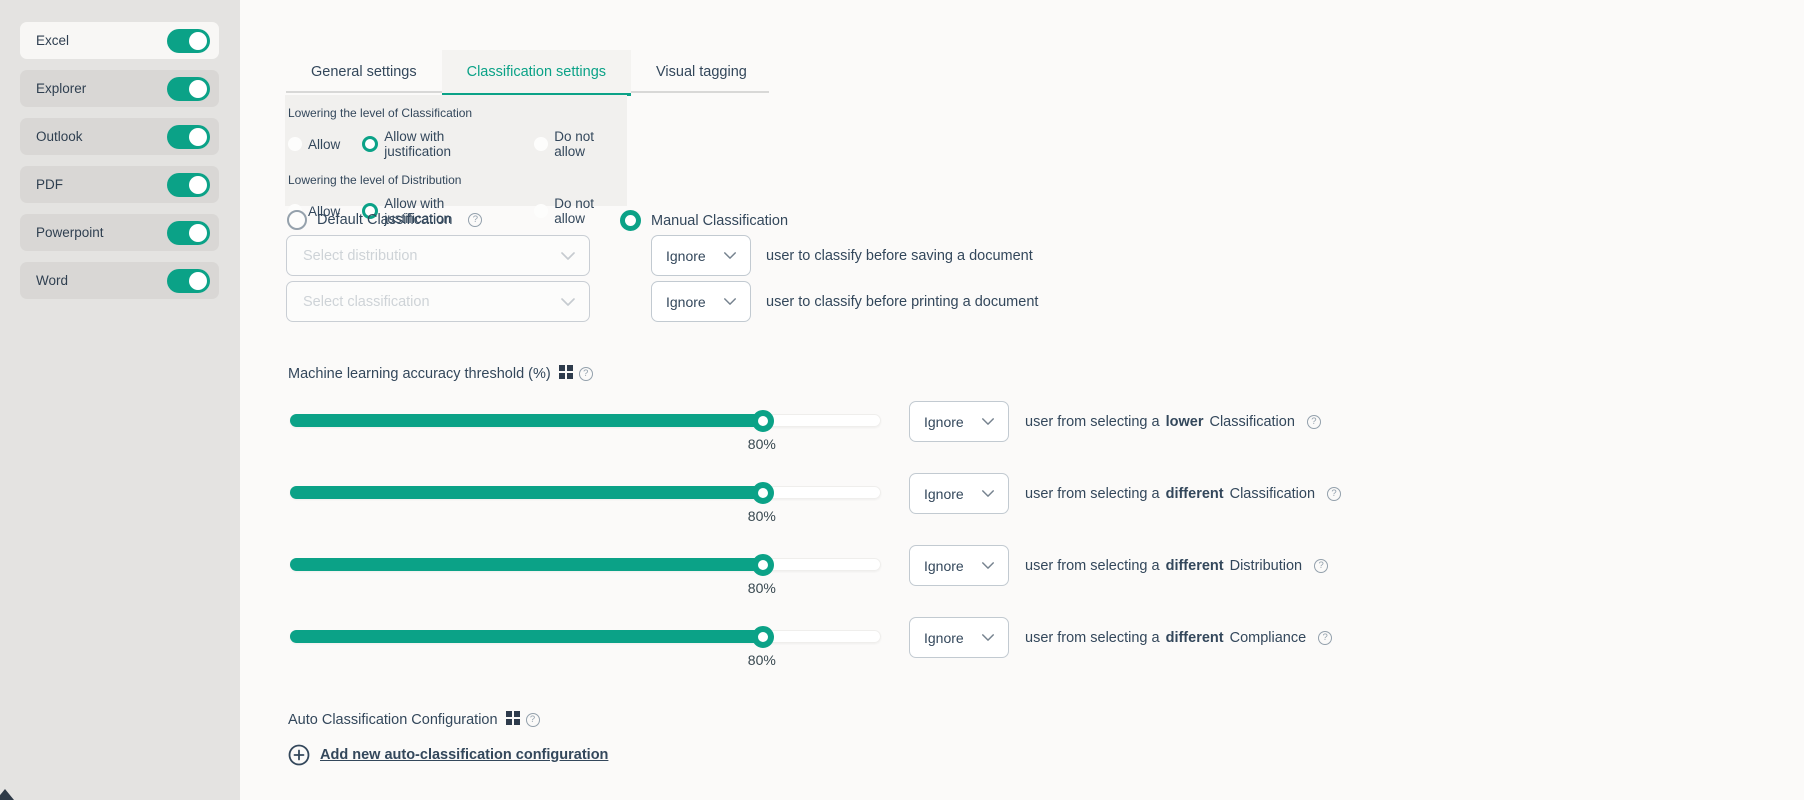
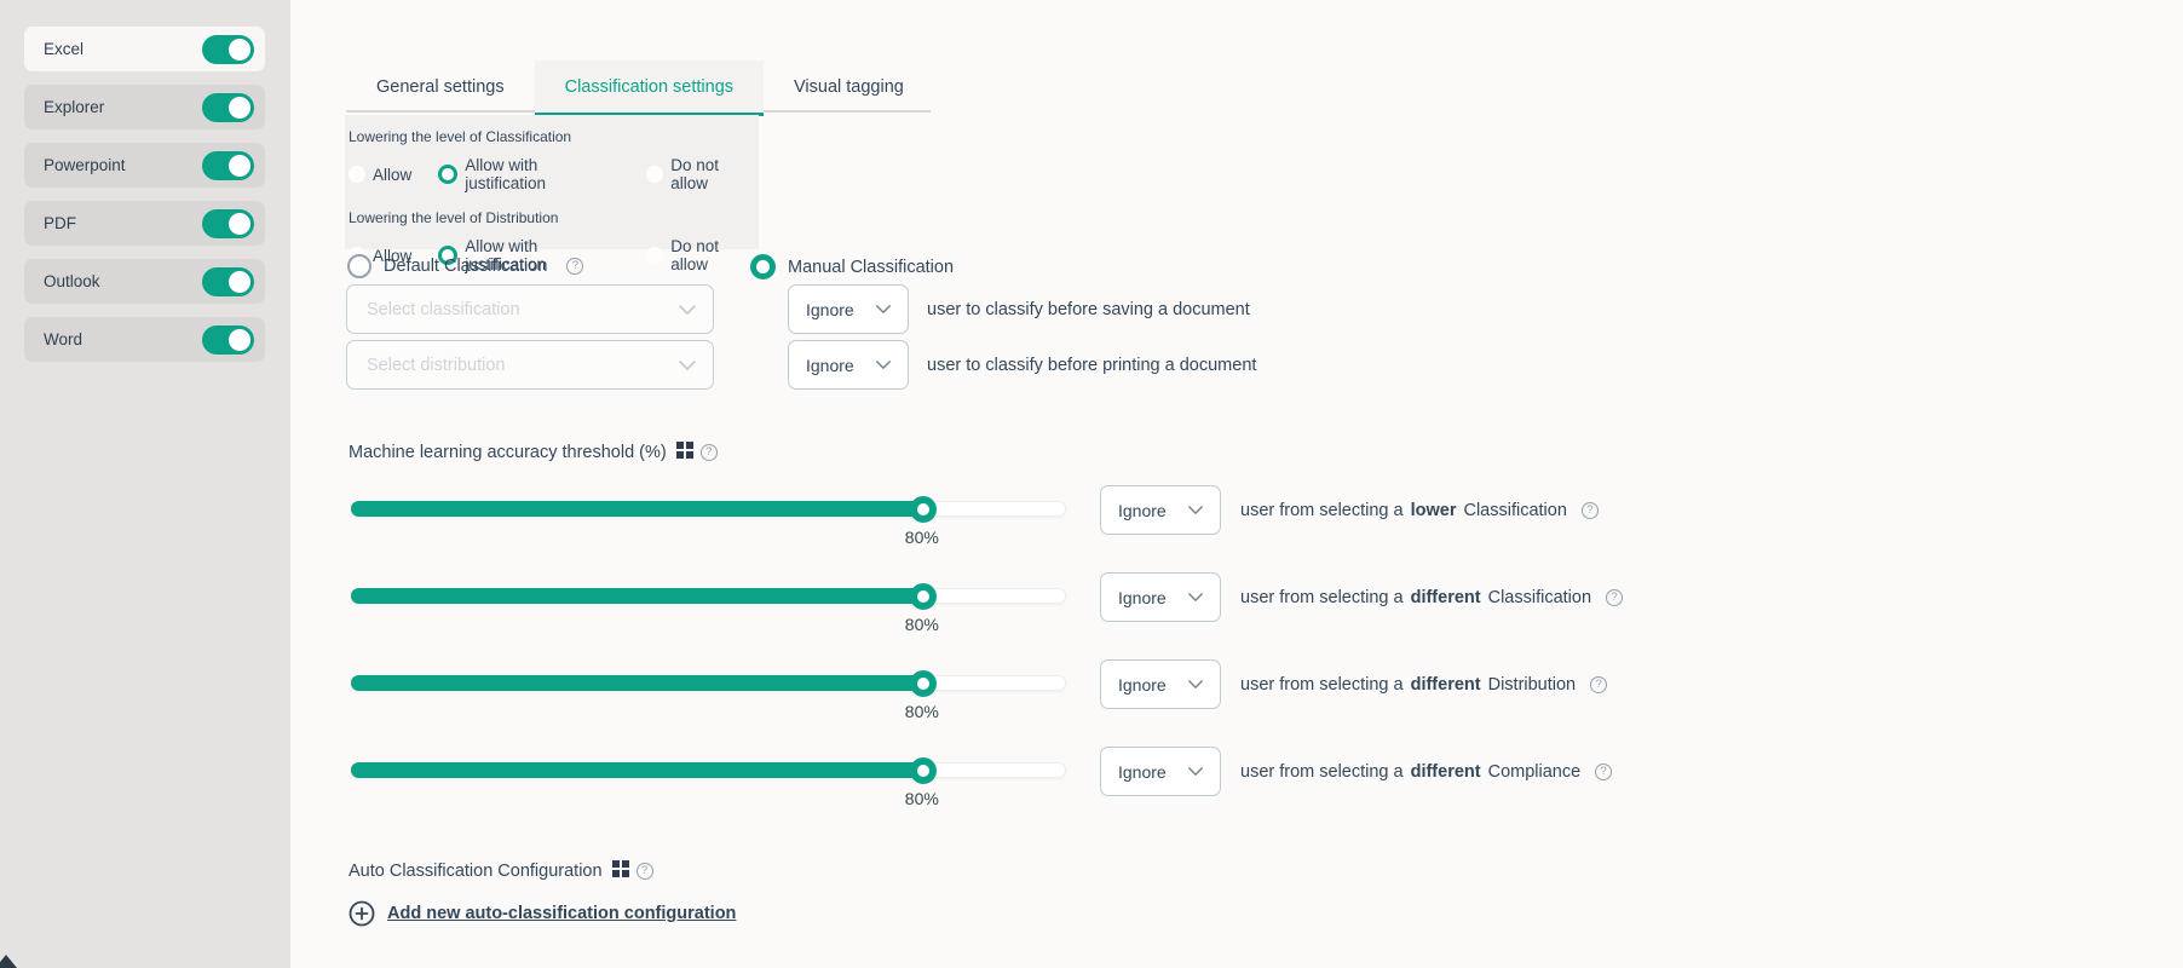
  Excel
  Explorer
- Outlook
+ Powerpoint
  PDF
- Powerpoint
+ Outlook
  Word
  General settings
  Classification settings
  Visual tagging
  Lowering the level of Classification
  Allow
  Allow with justification
  Do not allow
  Lowering the level of Distribution
  Allow
  Allow with justification
  Do not allow
  Default Classification
  ?
  Manual Classification
- Select distribution
+ Select classification
  Ignore
  user to classify before saving a document
- Select classification
+ Select distribution
  Ignore
  user to classify before printing a document
  Machine learning accuracy threshold (%)
  ?
  80%
  Ignore
  user from selecting a
  lower
  Classification
  ?
  80%
  Ignore
  user from selecting a
  different
  Classification
  ?
  80%
  Ignore
  user from selecting a
  different
  Distribution
  ?
  80%
  Ignore
  user from selecting a
  different
  Compliance
  ?
  Auto Classification Configuration
  ?
  Add new auto-classification configuration
